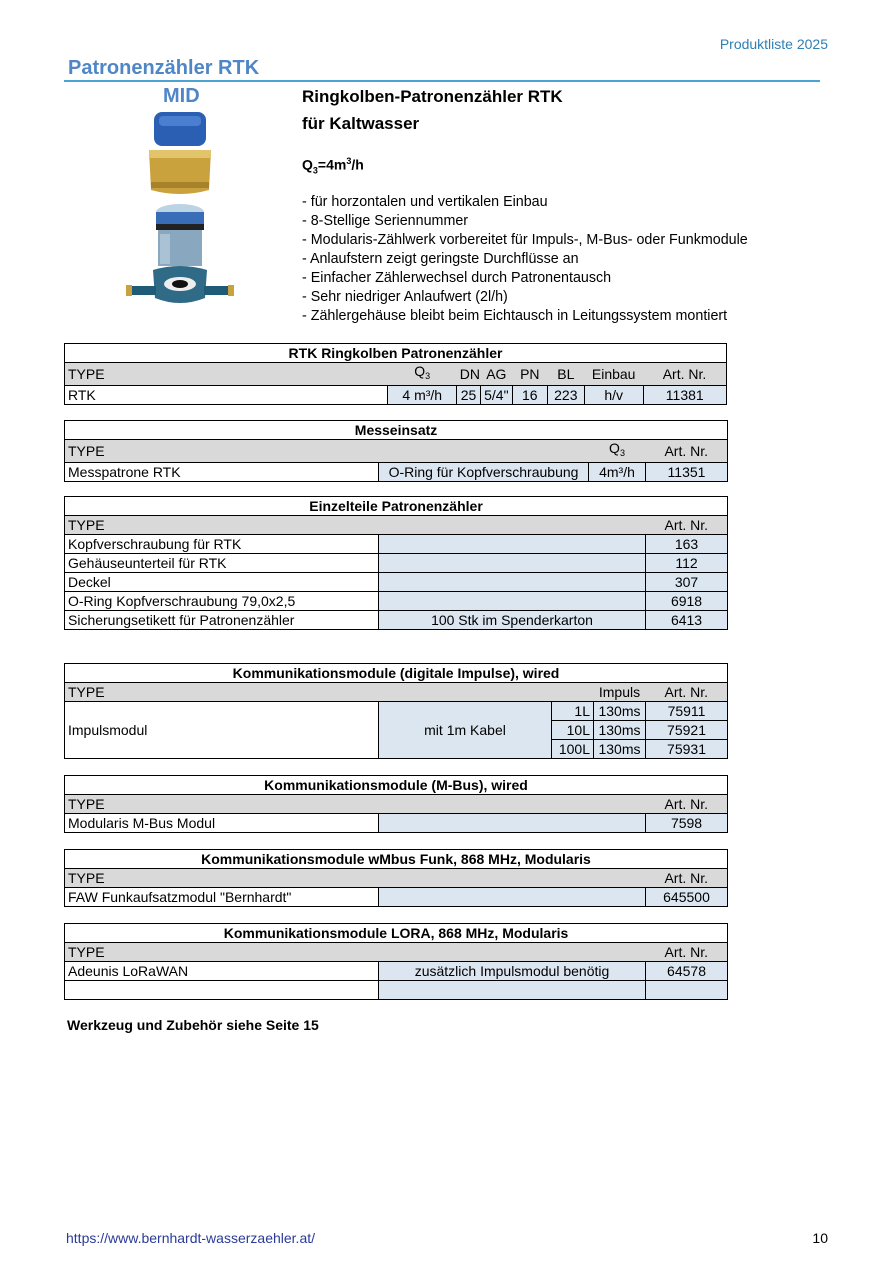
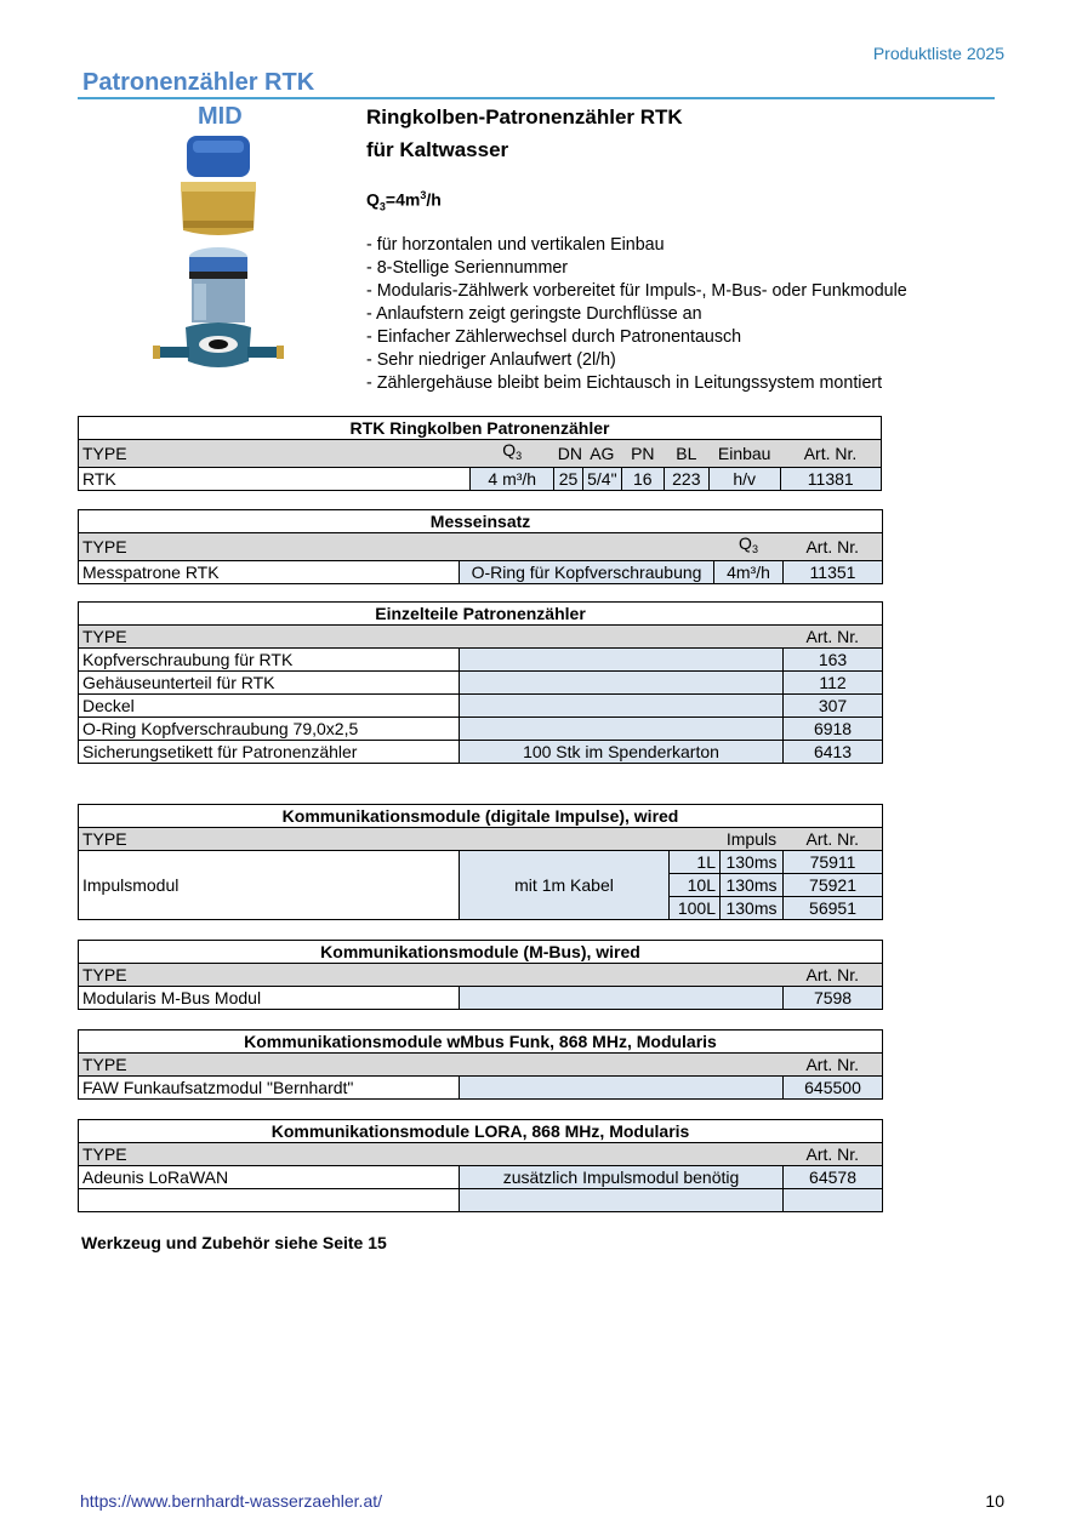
  Produktliste 2025
  Patronenzähler RTK
  MID
  Ringkolben-Patronenzähler RTK
  für Kaltwasser
  Q3=4m3/h
  - für horzontalen und vertikalen Einbau
  - 8-Stellige Seriennummer
  - Modularis-Zählwerk vorbereitet für Impuls-, M-Bus- oder Funkmodule
  - Anlaufstern zeigt geringste Durchflüsse an
  - Einfacher Zählerwechsel durch Patronentausch
  - Sehr niedriger Anlaufwert (2l/h)
  - Zählergehäuse bleibt beim Eichtausch in Leitungssystem montiert
  RTK Ringkolben Patronenzähler
  TYPE	Q3	DN	AG	PN	BL	Einbau	Art. Nr.
  RTK	4 m³/h	25	5/4"	16	223	h/v	11381
  Messeinsatz
  TYPE		Q3	Art. Nr.
  Messpatrone RTK	O-Ring für Kopfverschraubung	4m³/h	11351
  Einzelteile Patronenzähler
  TYPE		Art. Nr.
  Kopfverschraubung für RTK		163
  Gehäuseunterteil für RTK		112
  Deckel		307
  O-Ring Kopfverschraubung 79,0x2,5		6918
  Sicherungsetikett für Patronenzähler	100 Stk im Spenderkarton	6413
  Kommunikationsmodule (digitale Impulse), wired
  TYPE			Impuls	Art. Nr.
  Impulsmodul	mit 1m Kabel	1L	130ms	75911
  10L	130ms	75921
- 100L	130ms	75931
+ 100L	130ms	56951
  Kommunikationsmodule (M-Bus), wired
  TYPE		Art. Nr.
  Modularis M-Bus Modul		7598
  Kommunikationsmodule wMbus Funk, 868 MHz, Modularis
  TYPE		Art. Nr.
  FAW Funkaufsatzmodul "Bernhardt"		645500
  Kommunikationsmodule LORA, 868 MHz, Modularis
  TYPE		Art. Nr.
  Adeunis LoRaWAN	zusätzlich Impulsmodul benötig	64578
  Werkzeug und Zubehör siehe Seite 15
  https://www.bernhardt-wasserzaehler.at/
  10
